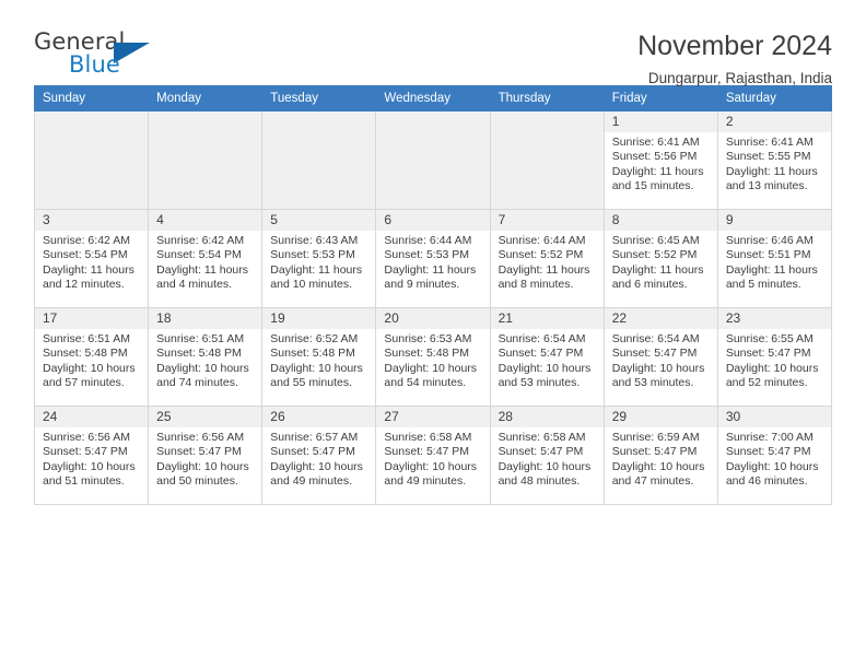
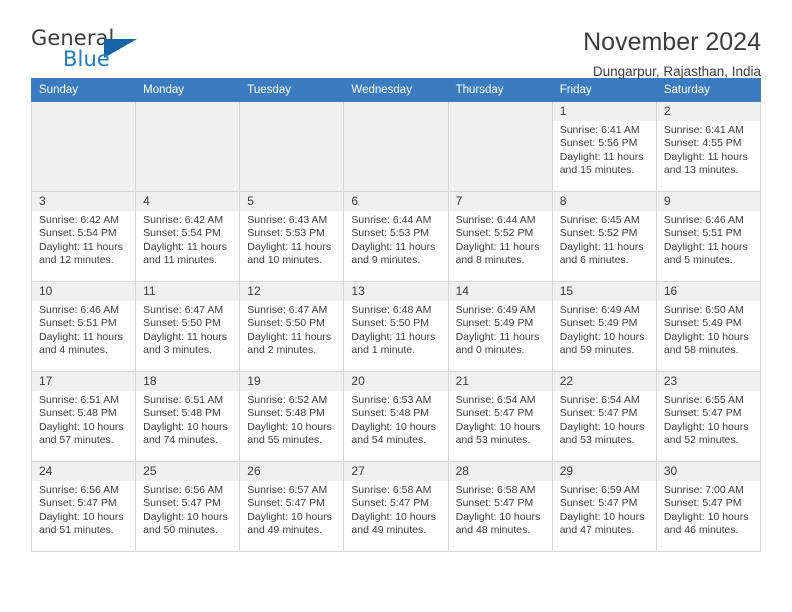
  General
  Blue
  November 2024
  Dungarpur, Rajasthan, India
  Sunday	Monday	Tuesday	Wednesday	Thursday	Friday	Saturday
- 					1Sunrise: 6:41 AMSunset: 5:56 PMDaylight: 11 hours and 15 minutes.	2Sunrise: 6:41 AMSunset: 5:55 PMDaylight: 11 hours and 13 minutes.
+ 					1Sunrise: 6:41 AMSunset: 5:56 PMDaylight: 11 hours and 15 minutes.	2Sunrise: 6:41 AMSunset: 4:55 PMDaylight: 11 hours and 13 minutes.
- 3Sunrise: 6:42 AMSunset: 5:54 PMDaylight: 11 hours and 12 minutes.	4Sunrise: 6:42 AMSunset: 5:54 PMDaylight: 11 hours and 4 minutes.	5Sunrise: 6:43 AMSunset: 5:53 PMDaylight: 11 hours and 10 minutes.	6Sunrise: 6:44 AMSunset: 5:53 PMDaylight: 11 hours and 9 minutes.	7Sunrise: 6:44 AMSunset: 5:52 PMDaylight: 11 hours and 8 minutes.	8Sunrise: 6:45 AMSunset: 5:52 PMDaylight: 11 hours and 6 minutes.	9Sunrise: 6:46 AMSunset: 5:51 PMDaylight: 11 hours and 5 minutes.
+ 3Sunrise: 6:42 AMSunset: 5:54 PMDaylight: 11 hours and 12 minutes.	4Sunrise: 6:42 AMSunset: 5:54 PMDaylight: 11 hours and 11 minutes.	5Sunrise: 6:43 AMSunset: 5:53 PMDaylight: 11 hours and 10 minutes.	6Sunrise: 6:44 AMSunset: 5:53 PMDaylight: 11 hours and 9 minutes.	7Sunrise: 6:44 AMSunset: 5:52 PMDaylight: 11 hours and 8 minutes.	8Sunrise: 6:45 AMSunset: 5:52 PMDaylight: 11 hours and 6 minutes.	9Sunrise: 6:46 AMSunset: 5:51 PMDaylight: 11 hours and 5 minutes.
+ 10Sunrise: 6:46 AMSunset: 5:51 PMDaylight: 11 hours and 4 minutes.	11Sunrise: 6:47 AMSunset: 5:50 PMDaylight: 11 hours and 3 minutes.	12Sunrise: 6:47 AMSunset: 5:50 PMDaylight: 11 hours and 2 minutes.	13Sunrise: 6:48 AMSunset: 5:50 PMDaylight: 11 hours and 1 minute.	14Sunrise: 6:49 AMSunset: 5:49 PMDaylight: 11 hours and 0 minutes.	15Sunrise: 6:49 AMSunset: 5:49 PMDaylight: 10 hours and 59 minutes.	16Sunrise: 6:50 AMSunset: 5:49 PMDaylight: 10 hours and 58 minutes.
  17Sunrise: 6:51 AMSunset: 5:48 PMDaylight: 10 hours and 57 minutes.	18Sunrise: 6:51 AMSunset: 5:48 PMDaylight: 10 hours and 74 minutes.	19Sunrise: 6:52 AMSunset: 5:48 PMDaylight: 10 hours and 55 minutes.	20Sunrise: 6:53 AMSunset: 5:48 PMDaylight: 10 hours and 54 minutes.	21Sunrise: 6:54 AMSunset: 5:47 PMDaylight: 10 hours and 53 minutes.	22Sunrise: 6:54 AMSunset: 5:47 PMDaylight: 10 hours and 53 minutes.	23Sunrise: 6:55 AMSunset: 5:47 PMDaylight: 10 hours and 52 minutes.
  24Sunrise: 6:56 AMSunset: 5:47 PMDaylight: 10 hours and 51 minutes.	25Sunrise: 6:56 AMSunset: 5:47 PMDaylight: 10 hours and 50 minutes.	26Sunrise: 6:57 AMSunset: 5:47 PMDaylight: 10 hours and 49 minutes.	27Sunrise: 6:58 AMSunset: 5:47 PMDaylight: 10 hours and 49 minutes.	28Sunrise: 6:58 AMSunset: 5:47 PMDaylight: 10 hours and 48 minutes.	29Sunrise: 6:59 AMSunset: 5:47 PMDaylight: 10 hours and 47 minutes.	30Sunrise: 7:00 AMSunset: 5:47 PMDaylight: 10 hours and 46 minutes.
